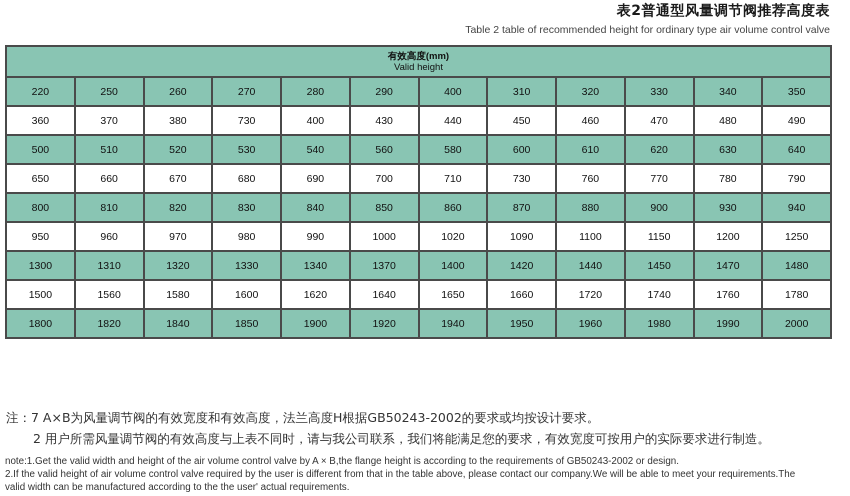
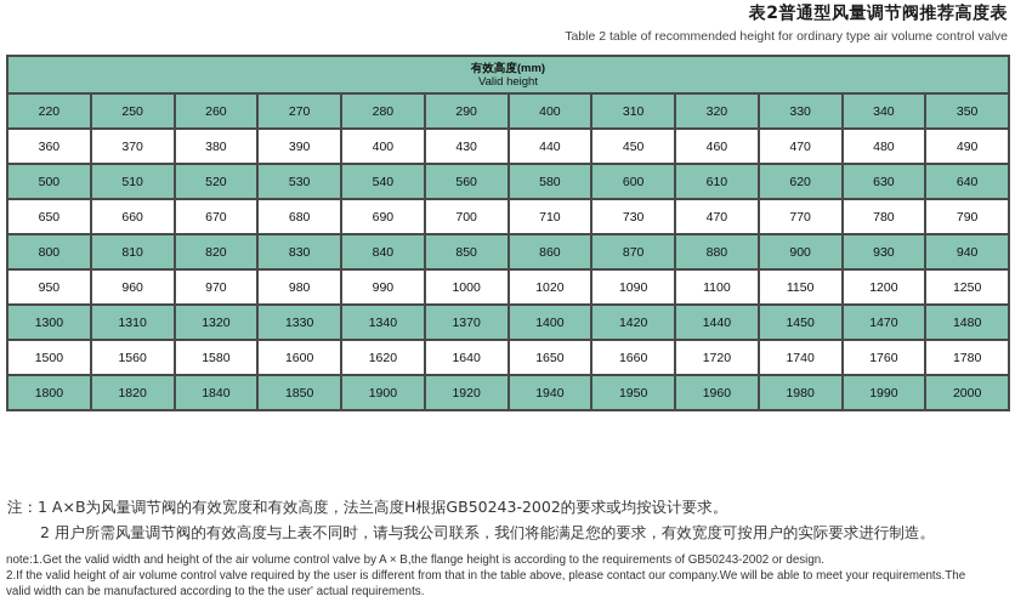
  表2普通型风量调节阀推荐高度表
  Table 2 table of recommended height for ordinary type air volume control valve
  有效高度(mm) Valid height
  220	250	260	270	280	290	400	310	320	330	340	350
- 360	370	380	730	400	430	440	450	460	470	480	490
+ 360	370	380	390	400	430	440	450	460	470	480	490
  500	510	520	530	540	560	580	600	610	620	630	640
- 650	660	670	680	690	700	710	730	760	770	780	790
+ 650	660	670	680	690	700	710	730	470	770	780	790
  800	810	820	830	840	850	860	870	880	900	930	940
  950	960	970	980	990	1000	1020	1090	1100	1150	1200	1250
  1300	1310	1320	1330	1340	1370	1400	1420	1440	1450	1470	1480
  1500	1560	1580	1600	1620	1640	1650	1660	1720	1740	1760	1780
  1800	1820	1840	1850	1900	1920	1940	1950	1960	1980	1990	2000
- 注：7 A×B为风量调节阀的有效宽度和有效高度，法兰高度H根据GB50243-2002的要求或均按设计要求。
+ 注：1 A×B为风量调节阀的有效宽度和有效高度，法兰高度H根据GB50243-2002的要求或均按设计要求。
  2 用户所需风量调节阀的有效高度与上表不同时，请与我公司联系，我们将能满足您的要求，有效宽度可按用户的实际要求进行制造。
  note:1.Get the valid width and height of the air volume control valve by A × B,the flange height is according to the requirements of GB50243-2002 or design.
  2.If the valid height of air volume control valve required by the user is different from that in the table above, please contact our company.We will be able to meet your requirements.The
  valid width can be manufactured according to the the user' actual requirements.
